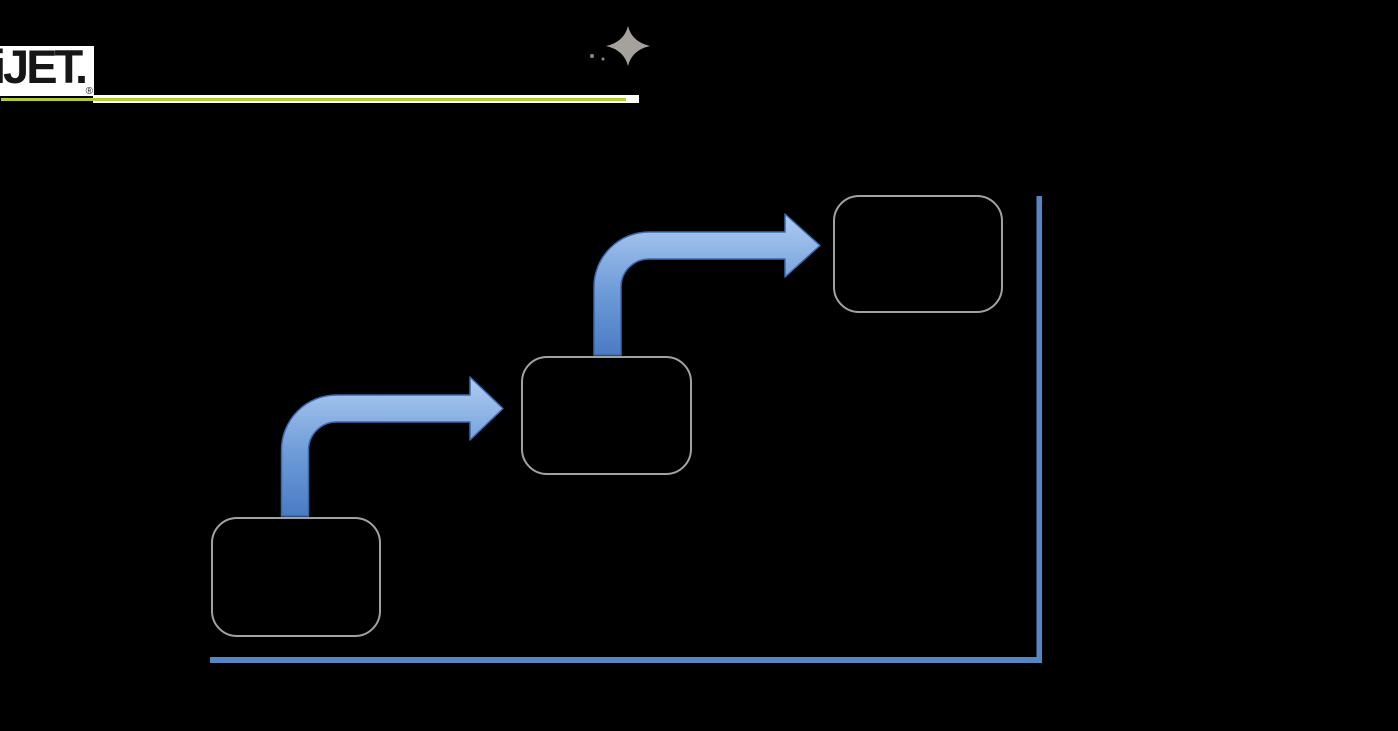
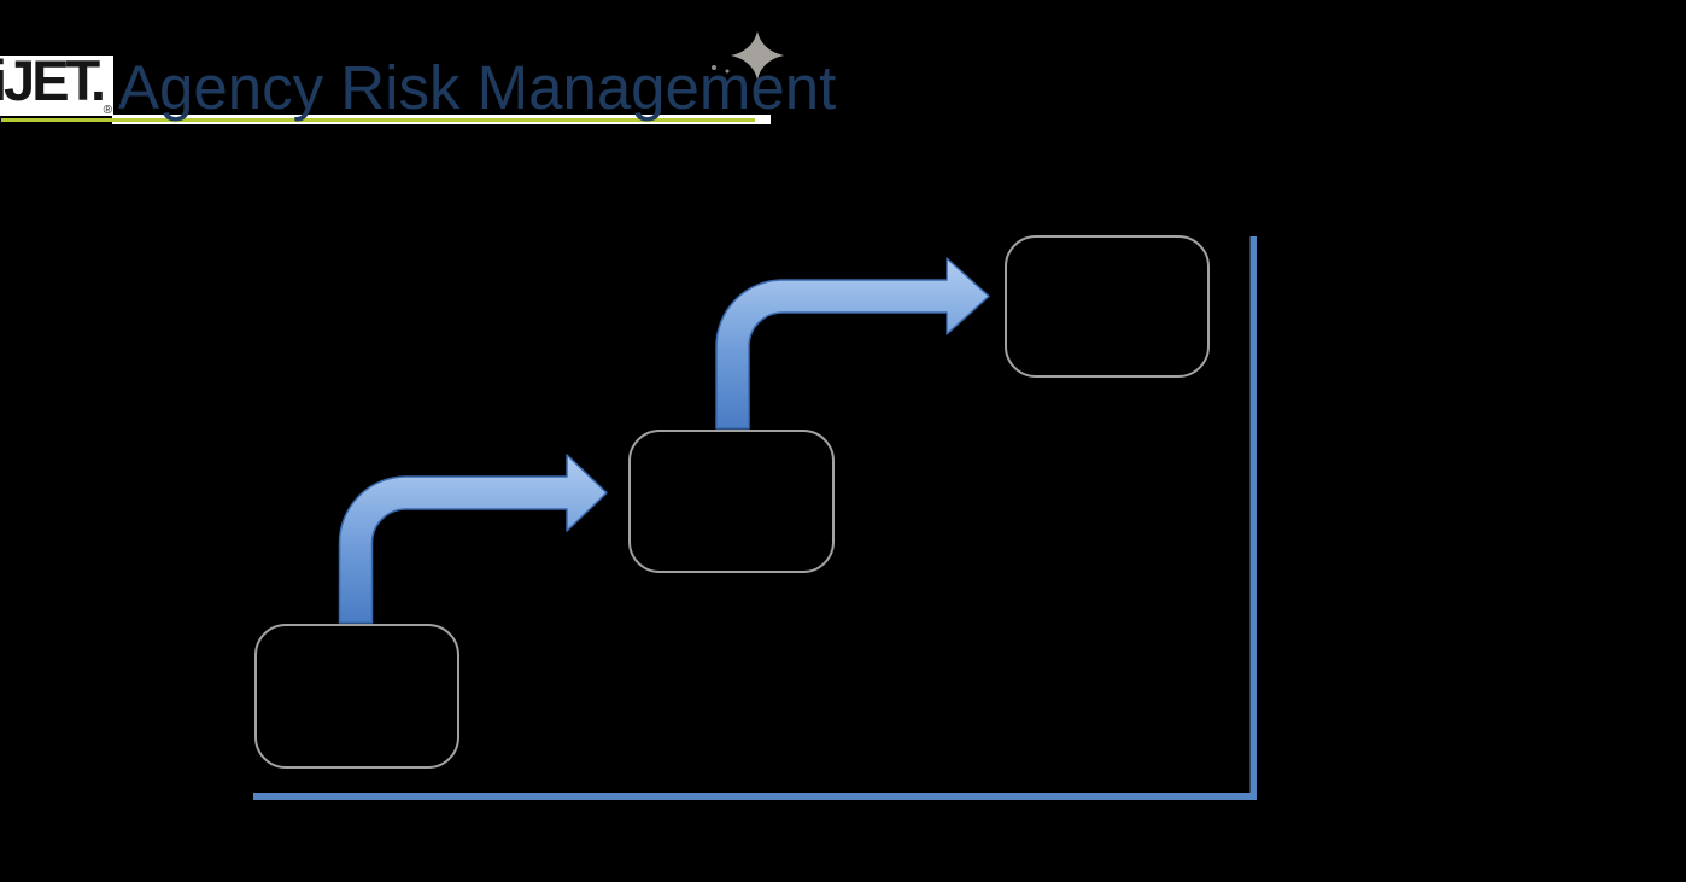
  JET.
  ®
+ Agency Risk Management
